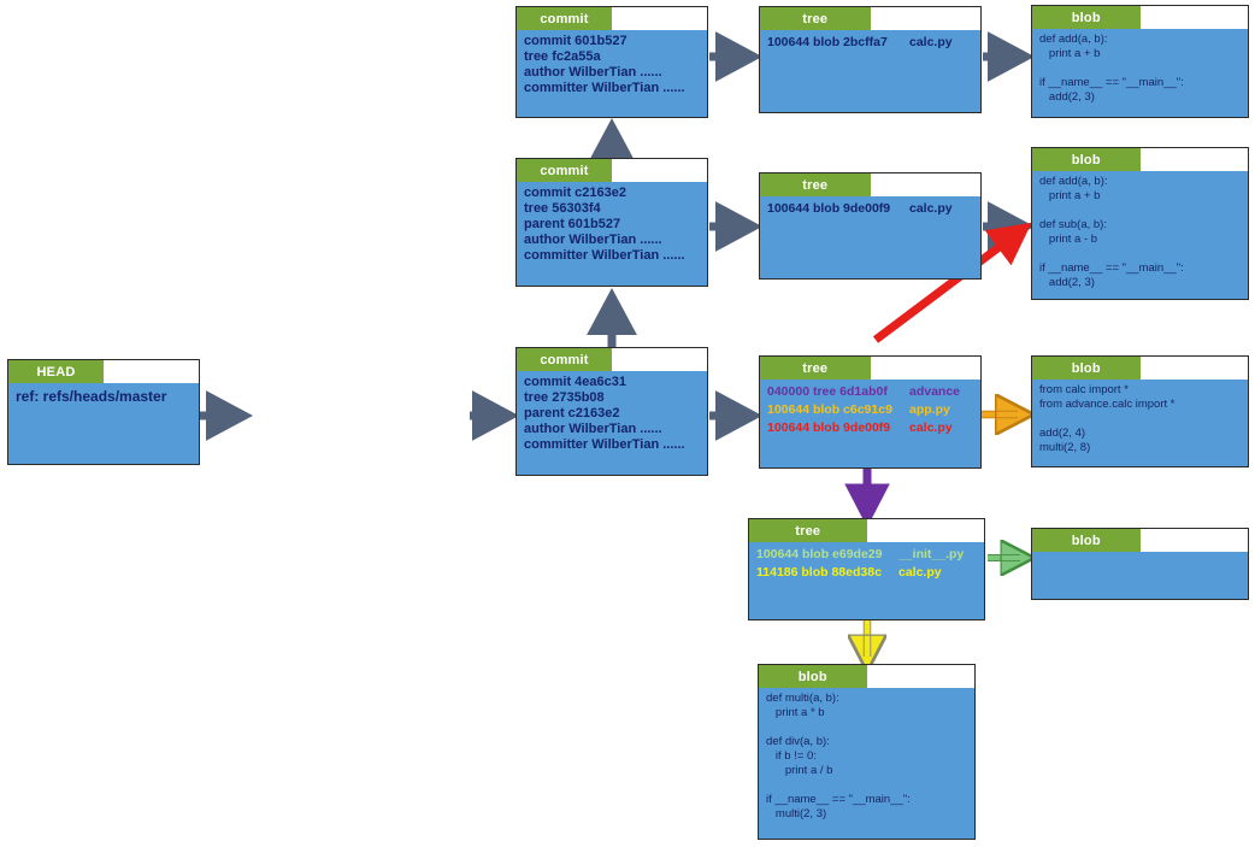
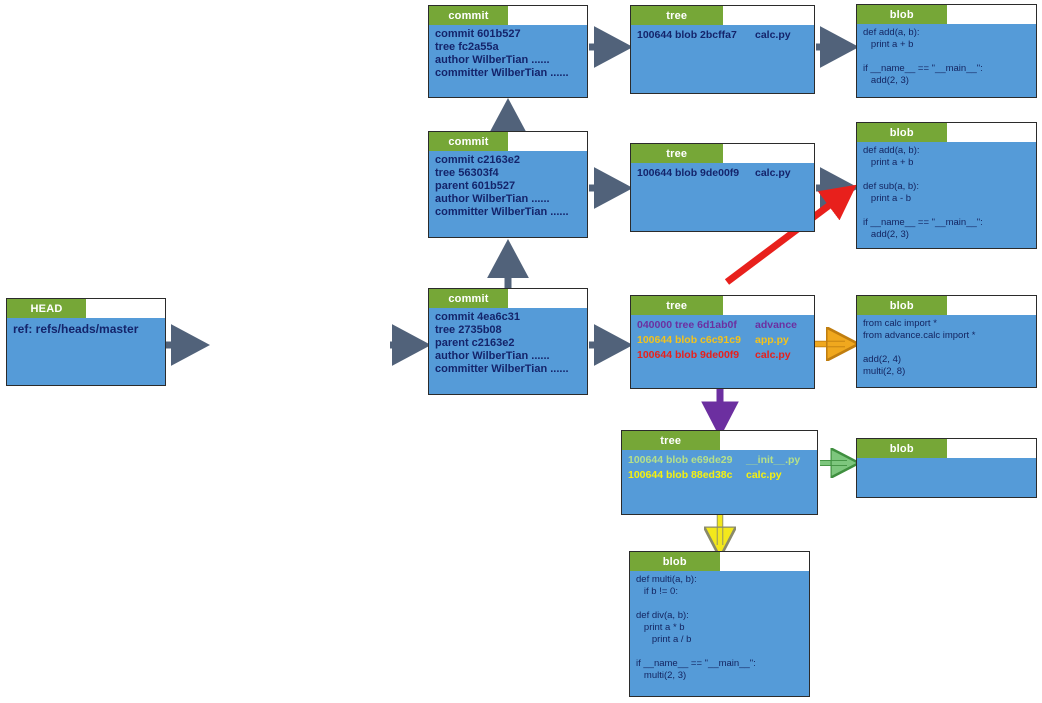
  HEAD
  ref: refs/heads/master
  commit
  commit 4ea6c31
  tree 2735b08
  parent c2163e2
  author WilberTian ......
  committer WilberTian ......
  commit
  commit c2163e2
  tree 56303f4
  parent 601b527
  author WilberTian ......
  committer WilberTian ......
  commit
  commit 601b527
  tree fc2a55a
  author WilberTian ......
  committer WilberTian ......
  tree
  100644 blob 2bcffa7
  calc.py
  tree
  100644 blob 9de00f9
  calc.py
  tree
  040000 tree 6d1ab0f
  advance
  100644 blob c6c91c9
  app.py
  100644 blob 9de00f9
  calc.py
  tree
  100644 blob e69de29
  __init__.py
- 114186 blob 88ed38c
+ 100644 blob 88ed38c
  calc.py
  blob
  def add(a, b):
  print a + b
  if __name__ == "__main__":
  add(2, 3)
  blob
  def add(a, b):
  print a + b
  def sub(a, b):
  print a - b
  if __name__ == "__main__":
  add(2, 3)
  blob
  from calc import *
  from advance.calc import *
  add(2, 4)
  multi(2, 8)
  blob
  blob
  def multi(a, b):
- print a * b
+ if b != 0:
  def div(a, b):
- if b != 0:
+ print a * b
  print a / b
  if __name__ == "__main__":
  multi(2, 3)
